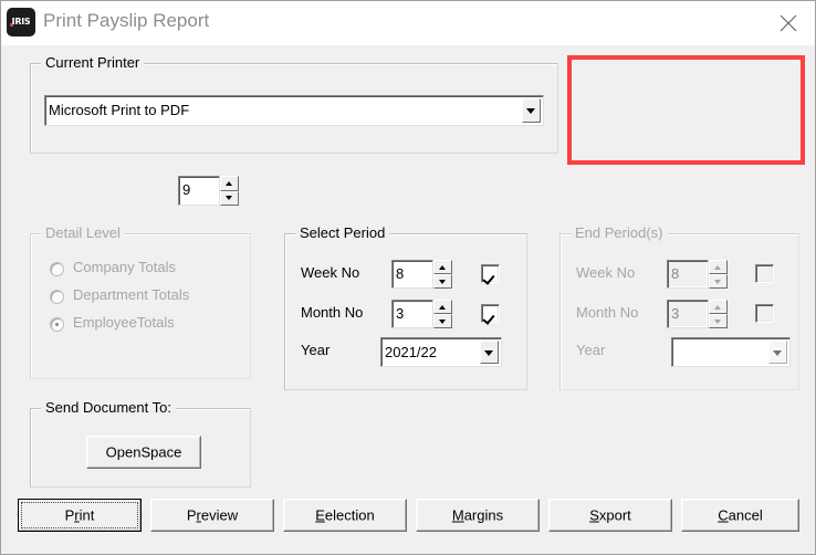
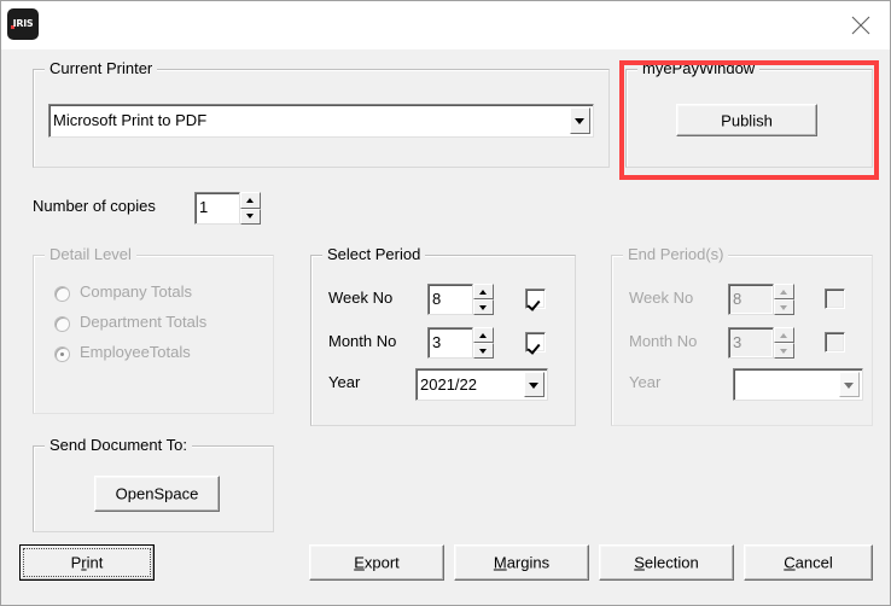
  IRIS
- Print Payslip Report
  Current Printer
  Microsoft Print to PDF
+ myePayWindow
+ Publish
+ Number of copies
- 9
+ 1
  Detail Level
  Company Totals
  Department Totals
  EmployeeTotals
  Select Period
  Week No
  8
  Month No
  3
  Year
  2021/22
  End Period(s)
  Week No
  8
  Month No
  3
  Year
  Send Document To:
  OpenSpace
  Print
- Preview
- Eelection
+ Export
  Margins
- Sxport
+ Selection
  Cancel
